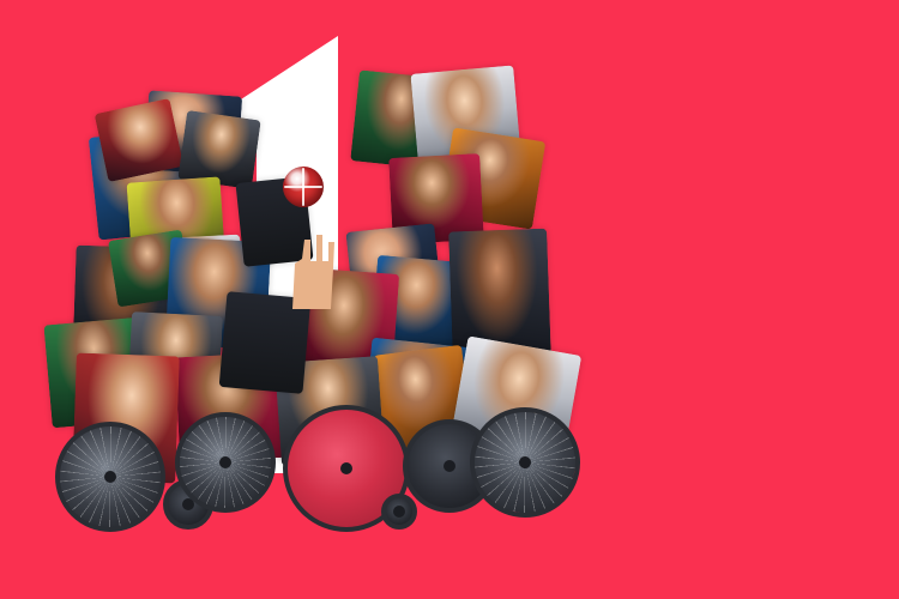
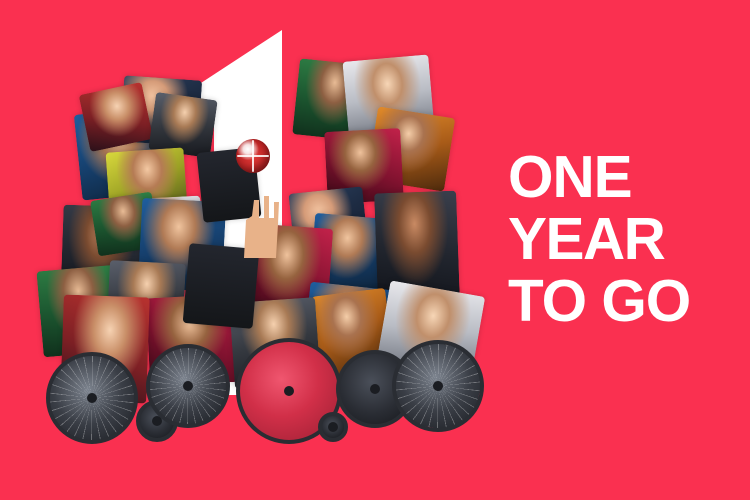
+ ONE
+ YEAR
+ TO GO
